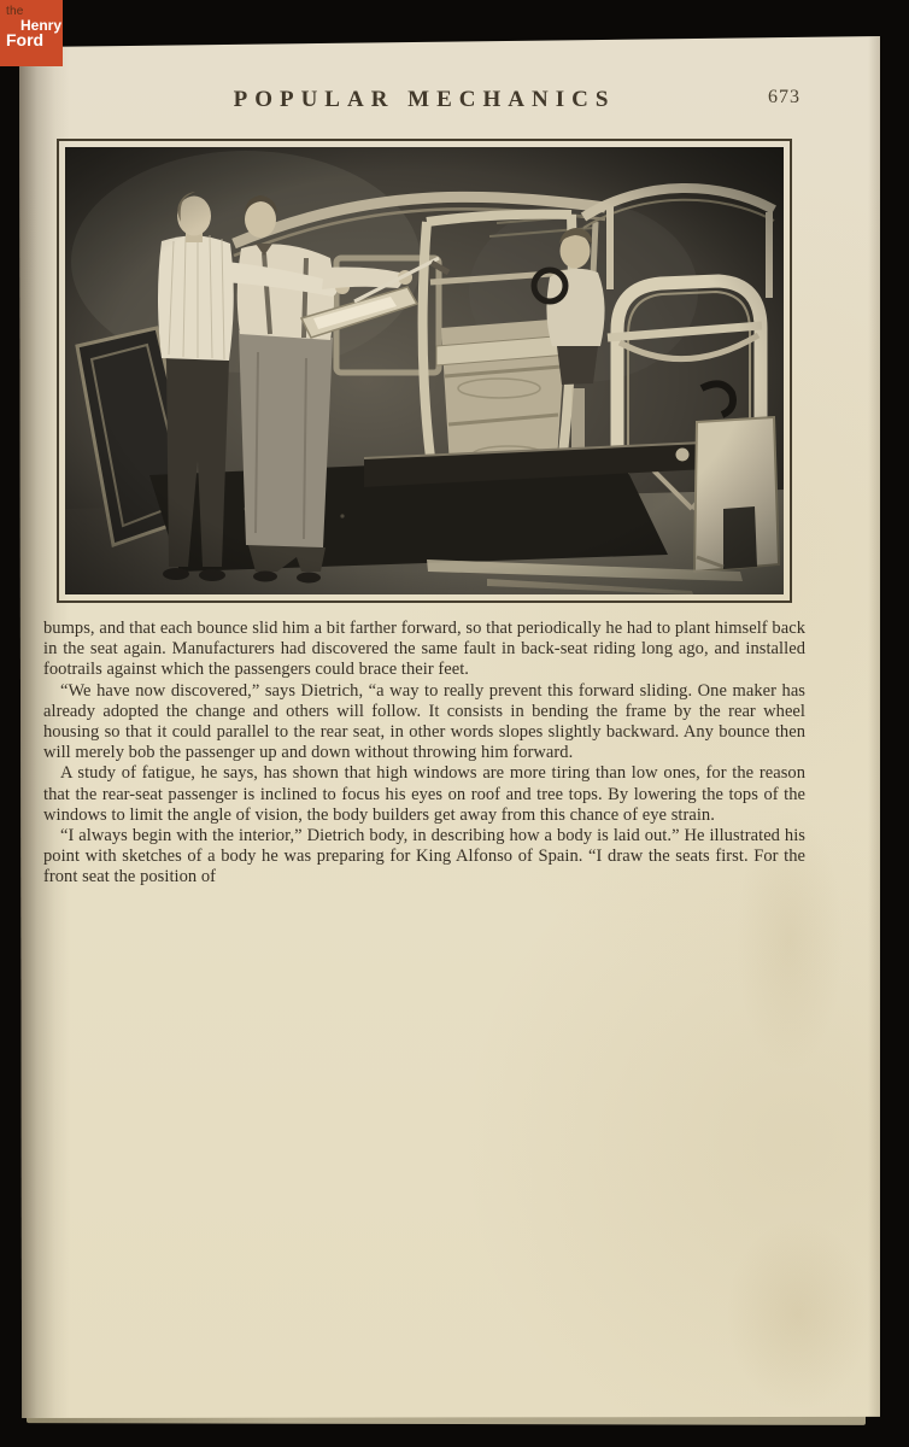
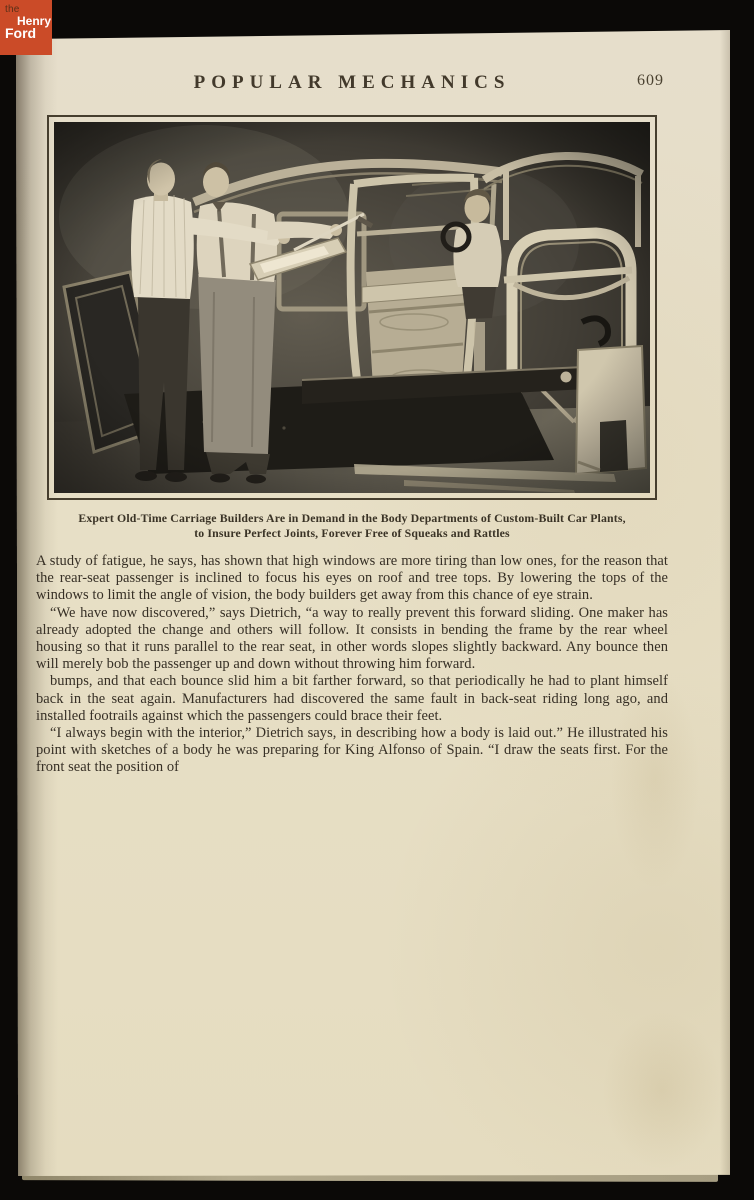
  the
  Henry
  Ford
  POPULAR MECHANICS
- 673
+ 609
+ Expert Old-Time Carriage Builders Are in Demand in the Body Departments of Custom-Built Car Plants,
+ to Insure Perfect Joints, Forever Free of Squeaks and Rattles
- bumps, and that each bounce slid him a bit farther forward, so that periodically he had to plant himself back in the seat again. Manufacturers had discovered the same fault in back-seat riding long ago, and installed footrails against which the passengers could brace their feet.
+ A study of fatigue, he says, has shown that high windows are more tiring than low ones, for the reason that the rear-seat passenger is inclined to focus his eyes on roof and tree tops. By lowering the tops of the windows to limit the angle of vision, the body builders get away from this chance of eye strain.
- “We have now discovered,” says Dietrich, “a way to really prevent this forward sliding. One maker has already adopted the change and others will follow. It consists in bending the frame by the rear wheel housing so that it could parallel to the rear seat, in other words slopes slightly backward. Any bounce then will merely bob the passenger up and down without throwing him forward.
+ “We have now discovered,” says Dietrich, “a way to really prevent this forward sliding. One maker has already adopted the change and others will follow. It consists in bending the frame by the rear wheel housing so that it runs parallel to the rear seat, in other words slopes slightly backward. Any bounce then will merely bob the passenger up and down without throwing him forward.
- A study of fatigue, he says, has shown that high windows are more tiring than low ones, for the reason that the rear-seat passenger is inclined to focus his eyes on roof and tree tops. By lowering the tops of the windows to limit the angle of vision, the body builders get away from this chance of eye strain.
+ bumps, and that each bounce slid him a bit farther forward, so that periodically he had to plant himself back in the seat again. Manufacturers had discovered the same fault in back-seat riding long ago, and installed footrails against which the passengers could brace their feet.
- “I always begin with the interior,” Dietrich body, in describing how a body is laid out.” He illustrated his point with sketches of a body he was preparing for King Alfonso of Spain. “I draw the seats first. For the front seat the position of
+ “I always begin with the interior,” Dietrich says, in describing how a body is laid out.” He illustrated his point with sketches of a body he was preparing for King Alfonso of Spain. “I draw the seats first. For the front seat the position of
